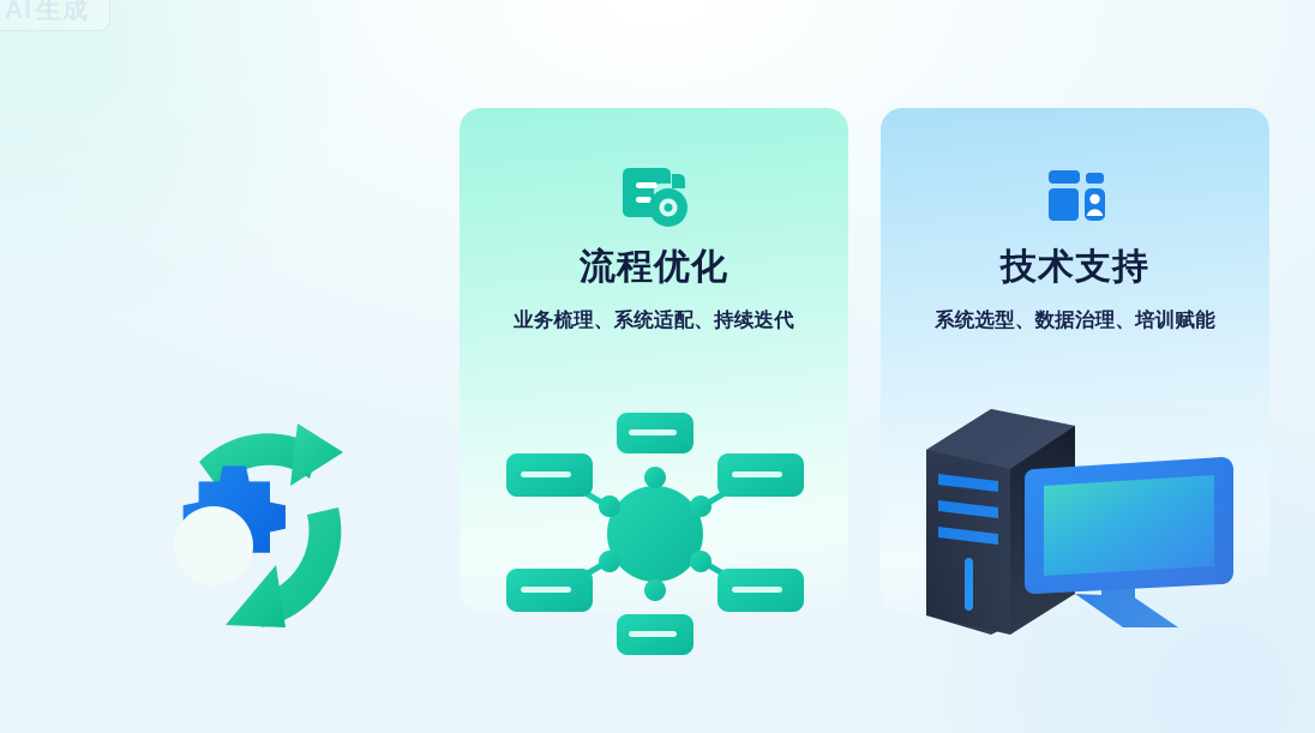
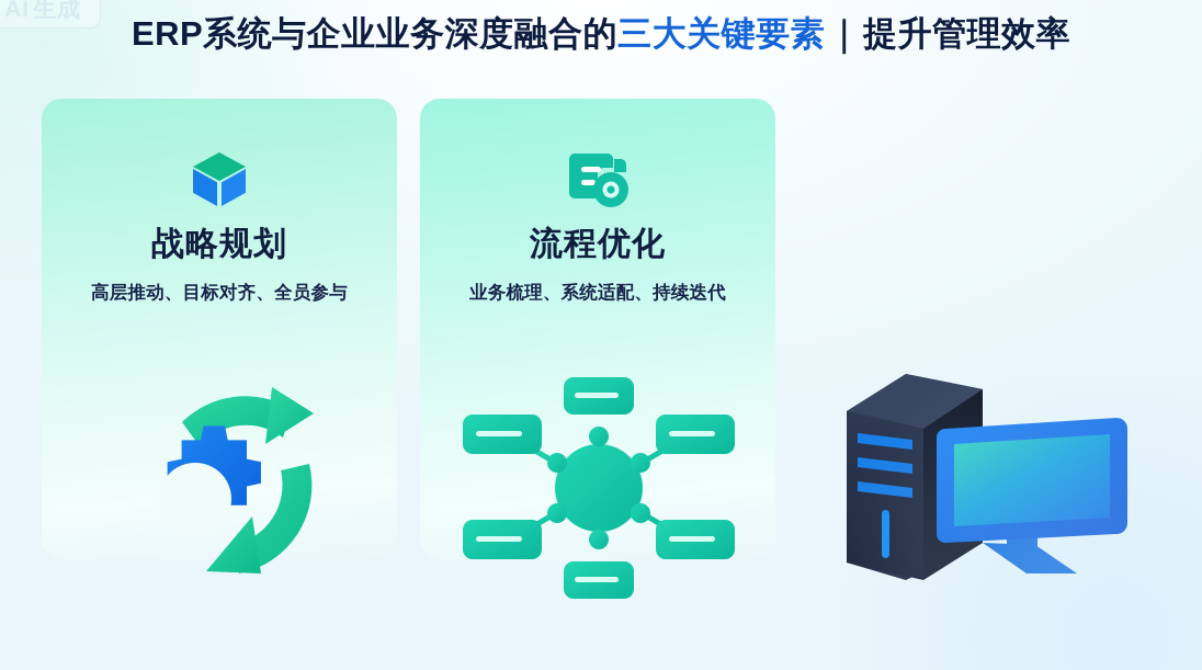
+ ERP系统与企业业务深度融合的三大关键要素｜提升管理效率
+ 战略规划
+ 高层推动、目标对齐、全员参与
  流程优化
  业务梳理、系统适配、持续迭代
- 技术支持
- 系统选型、数据治理、培训赋能
